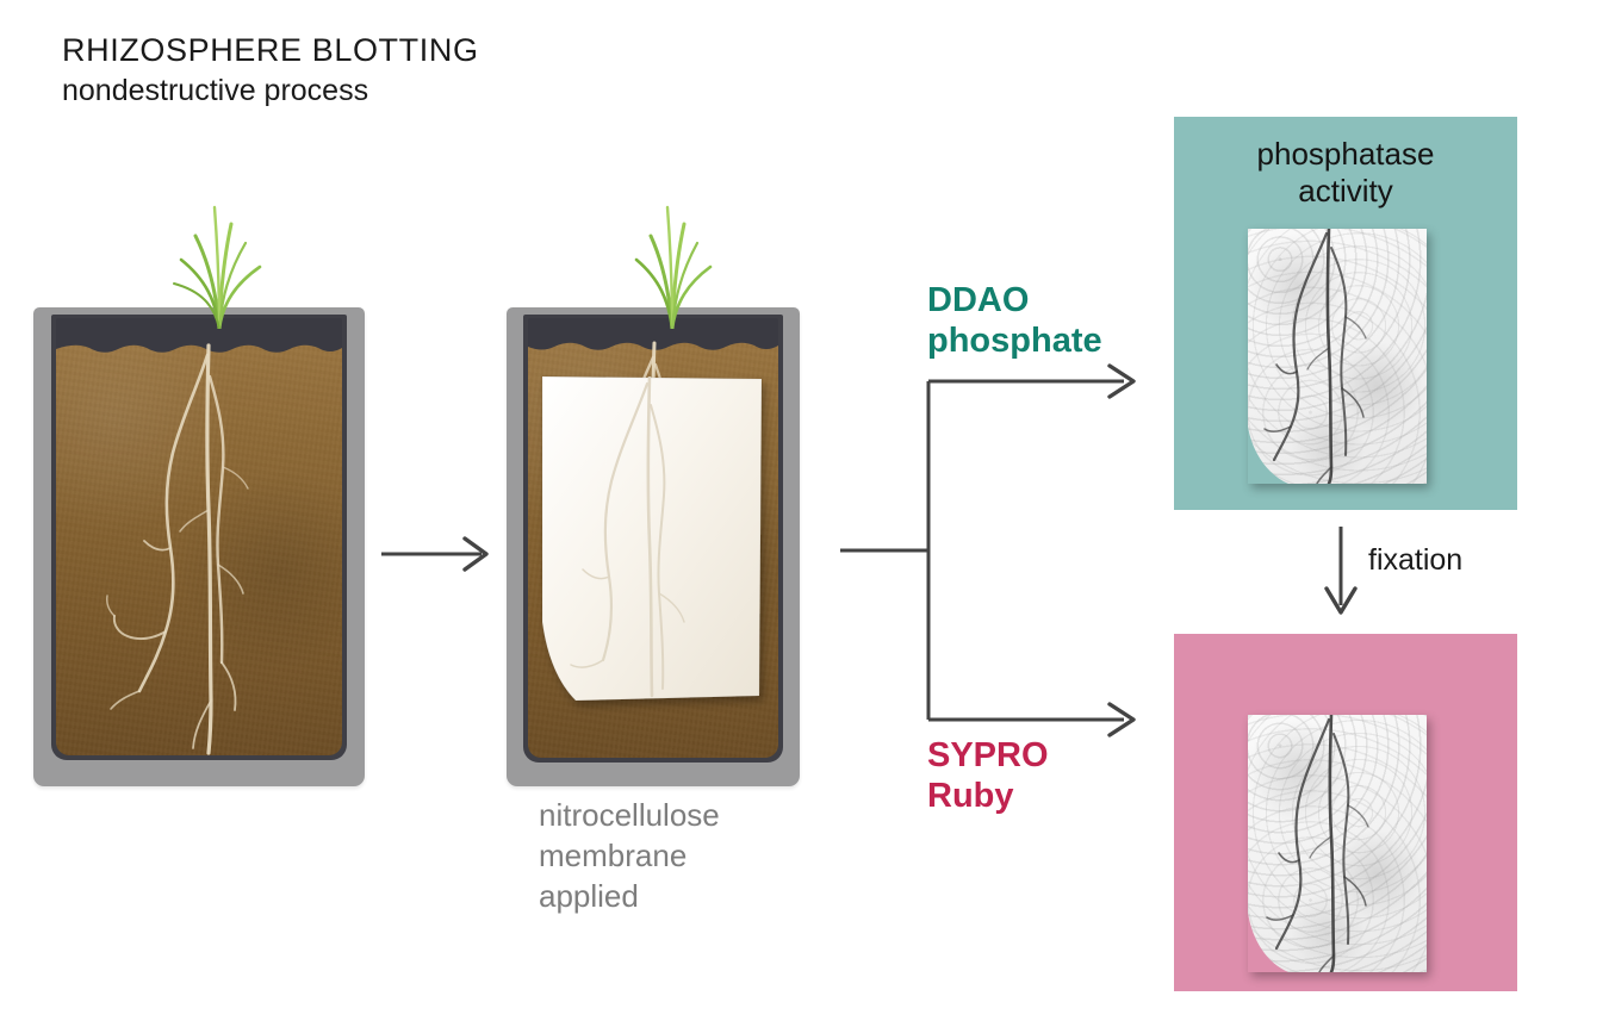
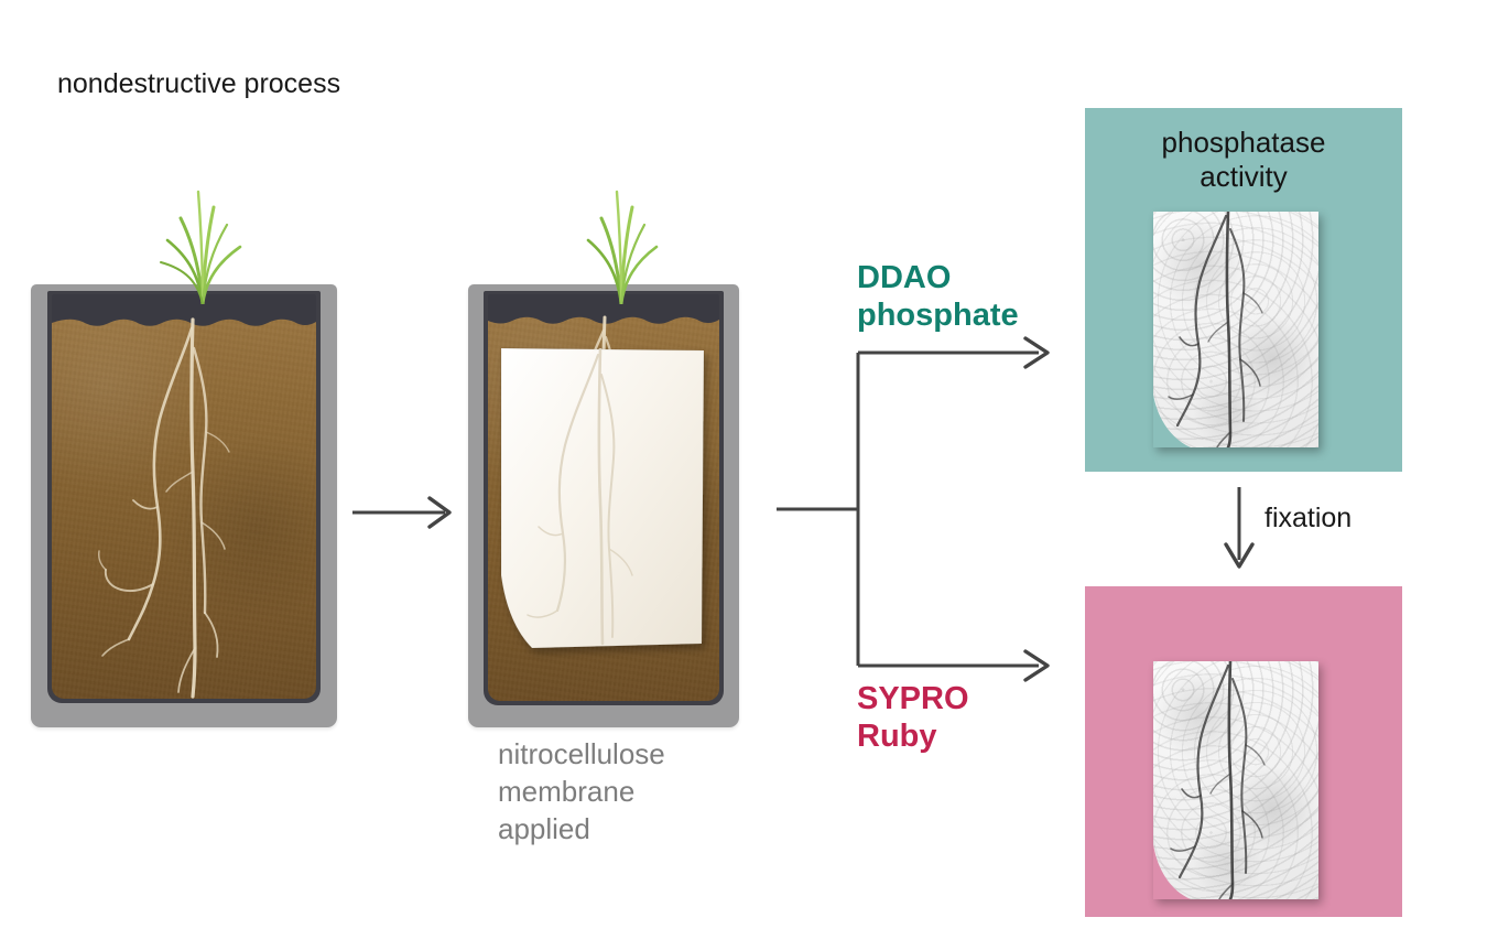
- RHIZOSPHERE BLOTTING
  nondestructive process
  nitrocellulose
  membrane
  applied
  DDAO
  phosphate
  SYPRO
  Ruby
  phosphatase
  activity
  fixation
